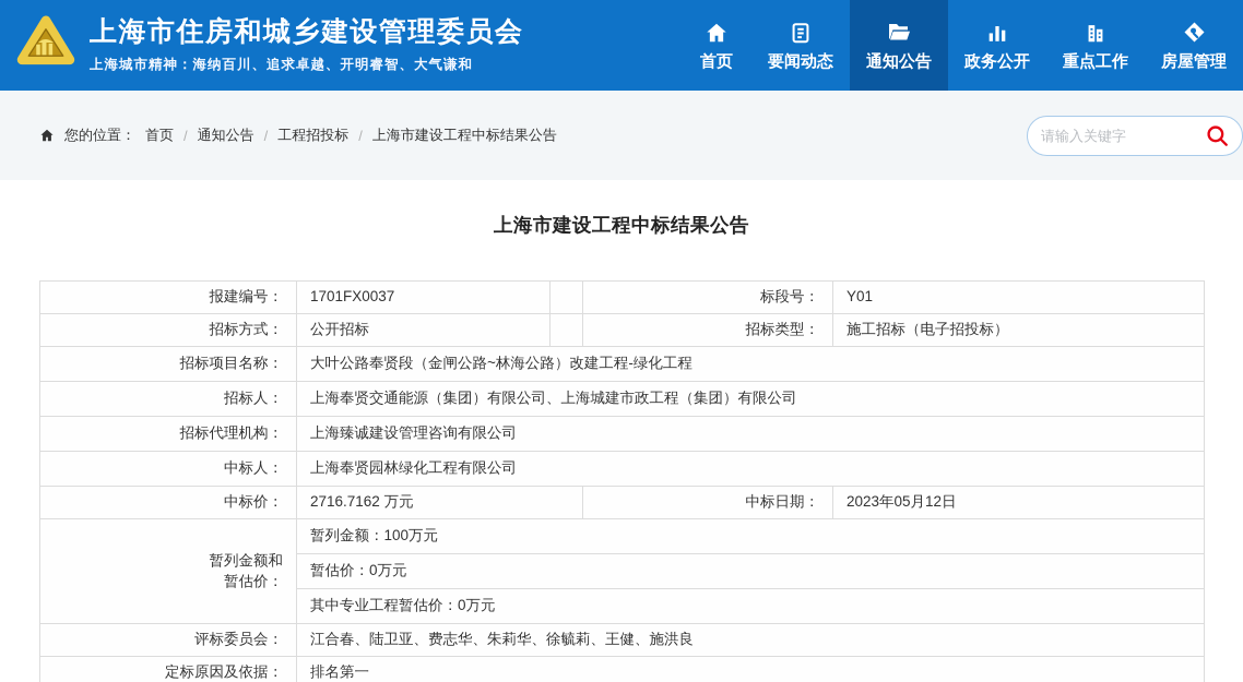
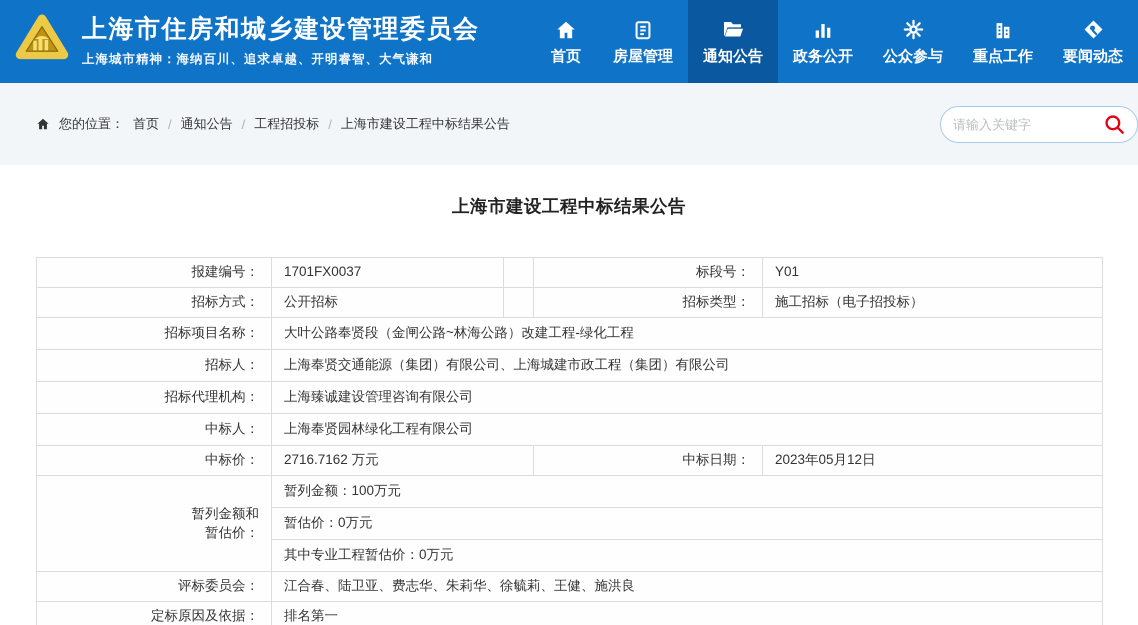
  上海市住房和城乡建设管理委员会
  上海城市精神：海纳百川、追求卓越、开明睿智、大气谦和
  首页
- 要闻动态
+ 房屋管理
  通知公告
  政务公开
+ 公众参与
  重点工作
- 房屋管理
+ 要闻动态
  您的位置：
  首页
  /
  通知公告
  /
  工程招投标
  /
  上海市建设工程中标结果公告
  请输入关键字
  上海市建设工程中标结果公告
  报建编号：	1701FX0037		标段号：	Y01
  招标方式：	公开招标		招标类型：	施工招标（电子招投标）
  招标项目名称：	大叶公路奉贤段（金闸公路~林海公路）改建工程-绿化工程
  招标人：	上海奉贤交通能源（集团）有限公司、上海城建市政工程（集团）有限公司
  招标代理机构：	上海臻诚建设管理咨询有限公司
  中标人：	上海奉贤园林绿化工程有限公司
  中标价：	2716.7162 万元	中标日期：	2023年05月12日
  暂列金额和 暂估价：	暂列金额：100万元
  暂估价：0万元
  其中专业工程暂估价：0万元
  评标委员会：	江合春、陆卫亚、费志华、朱莉华、徐毓莉、王健、施洪良
  定标原因及依据：	排名第一
